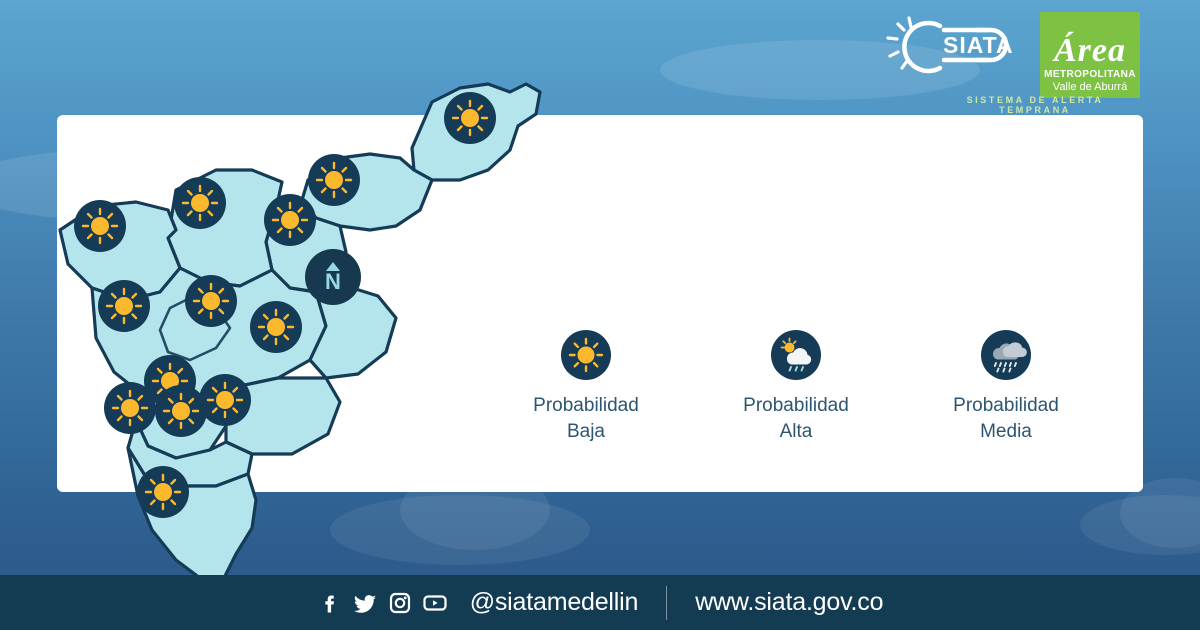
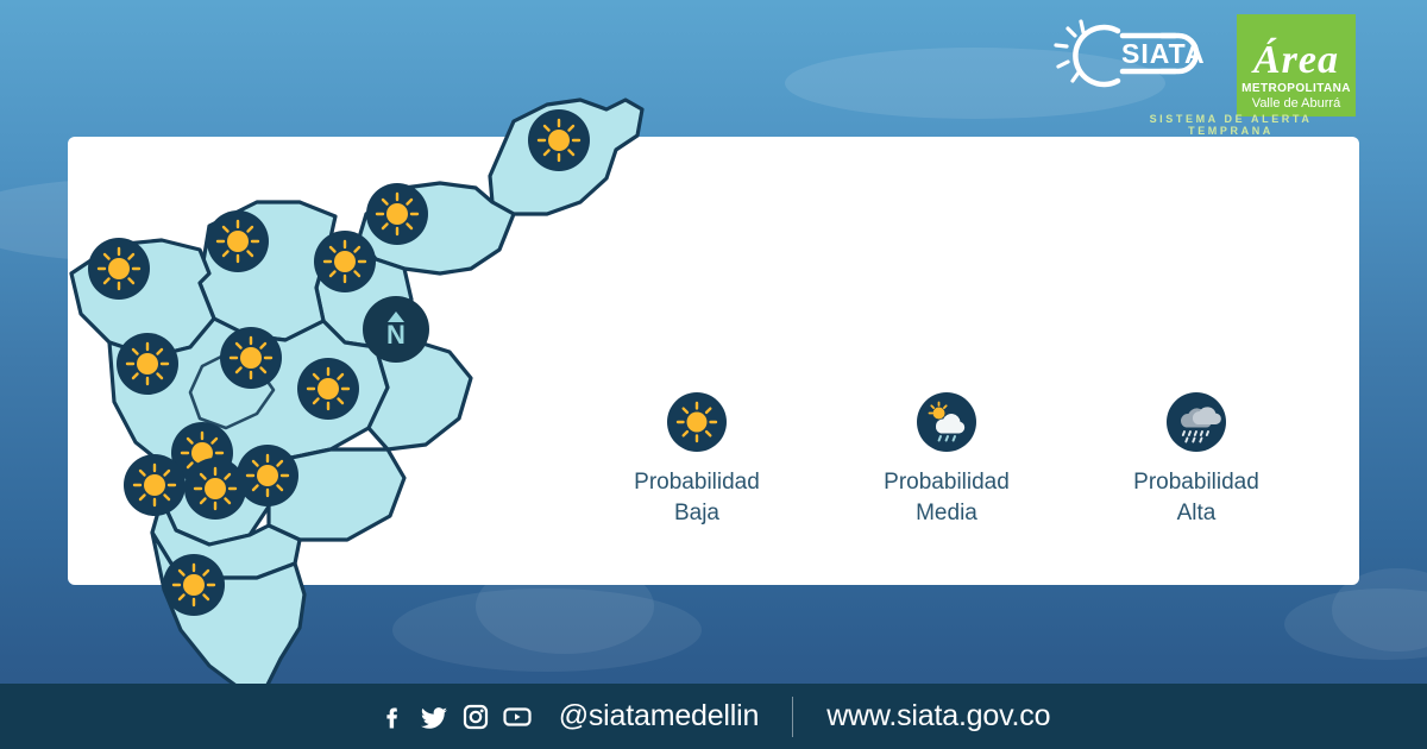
  SIATA
  Área
  METROPOLITANA
  Valle de Aburrá
  SISTEMA DE ALERTA TEMPRANA
  N
  Probabilidad
  Baja
  Probabilidad
- Alta
+ Media
  Probabilidad
- Media
+ Alta
  @siatamedellin
  www.siata.gov.co
